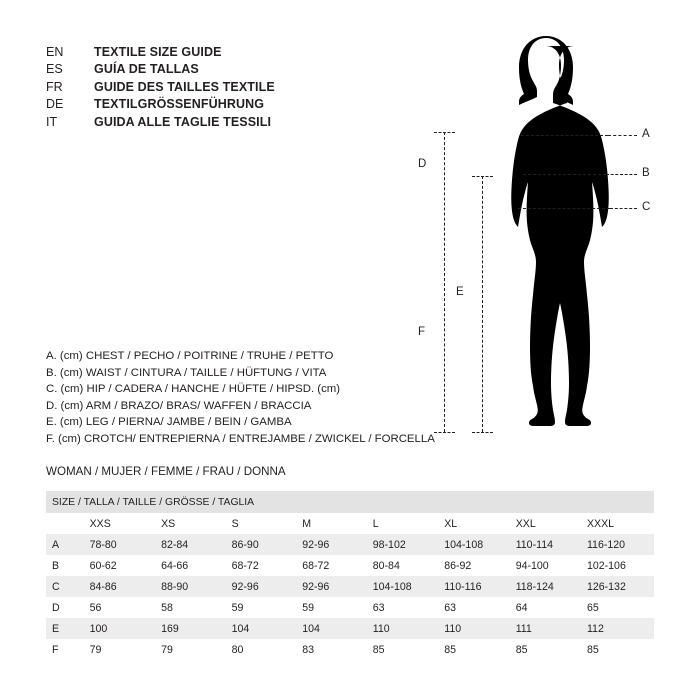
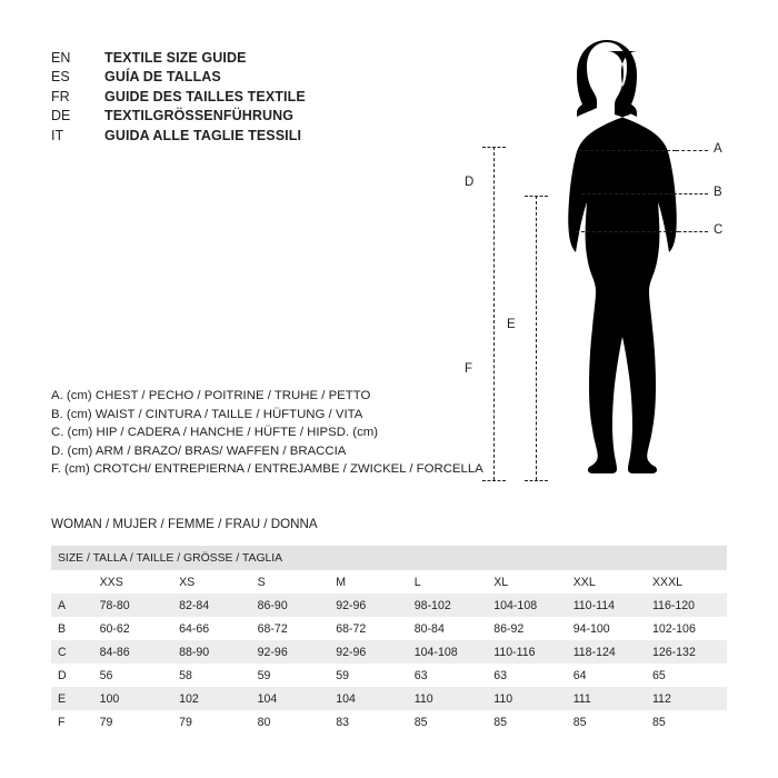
  EN
  TEXTILE SIZE GUIDE
  ES
  GUÍA DE TALLAS
  FR
  GUIDE DES TAILLES TEXTILE
  DE
  TEXTILGRÖSSENFÜHRUNG
  IT
  GUIDA ALLE TAGLIE TESSILI
  A
  B
  C
  D
  F
  E
  A. (cm) CHEST / PECHO / POITRINE / TRUHE / PETTO
  B. (cm) WAIST / CINTURA / TAILLE / HÜFTUNG / VITA
  C. (cm) HIP / CADERA / HANCHE / HÜFTE / HIPSD. (cm)
  D. (cm) ARM / BRAZO/ BRAS/ WAFFEN / BRACCIA
- E. (cm) LEG / PIERNA/ JAMBE / BEIN / GAMBA
  F. (cm) CROTCH/ ENTREPIERNA / ENTREJAMBE / ZWICKEL / FORCELLA
  WOMAN / MUJER / FEMME / FRAU / DONNA
  SIZE / TALLA / TAILLE / GRÖSSE / TAGLIA
  	XXS	XS	S	M	L	XL	XXL	XXXL
  A	78-80	82-84	86-90	92-96	98-102	104-108	110-114	116-120
  B	60-62	64-66	68-72	68-72	80-84	86-92	94-100	102-106
  C	84-86	88-90	92-96	92-96	104-108	110-116	118-124	126-132
  D	56	58	59	59	63	63	64	65
- E	100	169	104	104	110	110	111	112
+ E	100	102	104	104	110	110	111	112
  F	79	79	80	83	85	85	85	85
